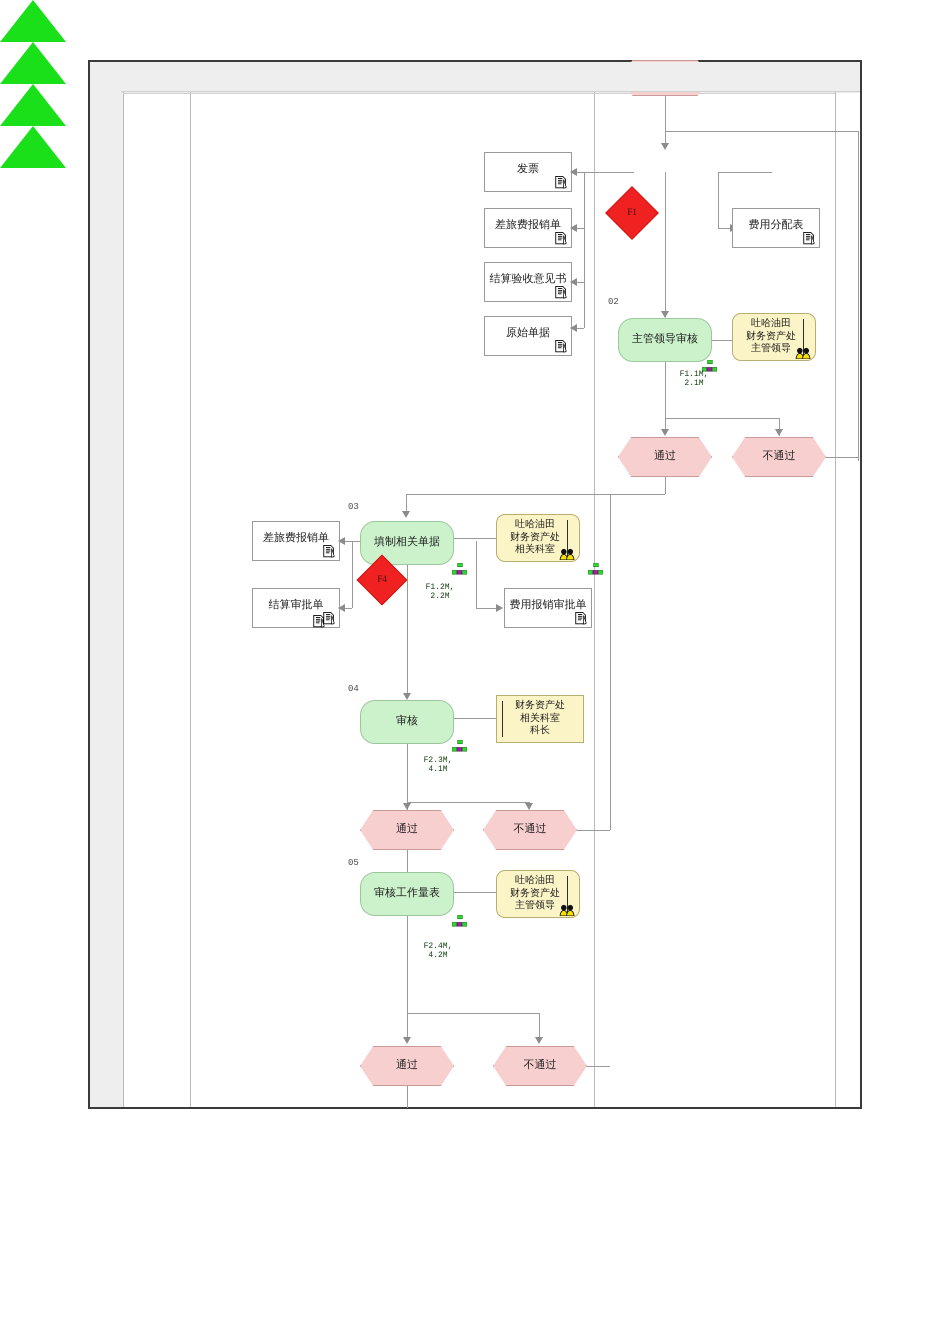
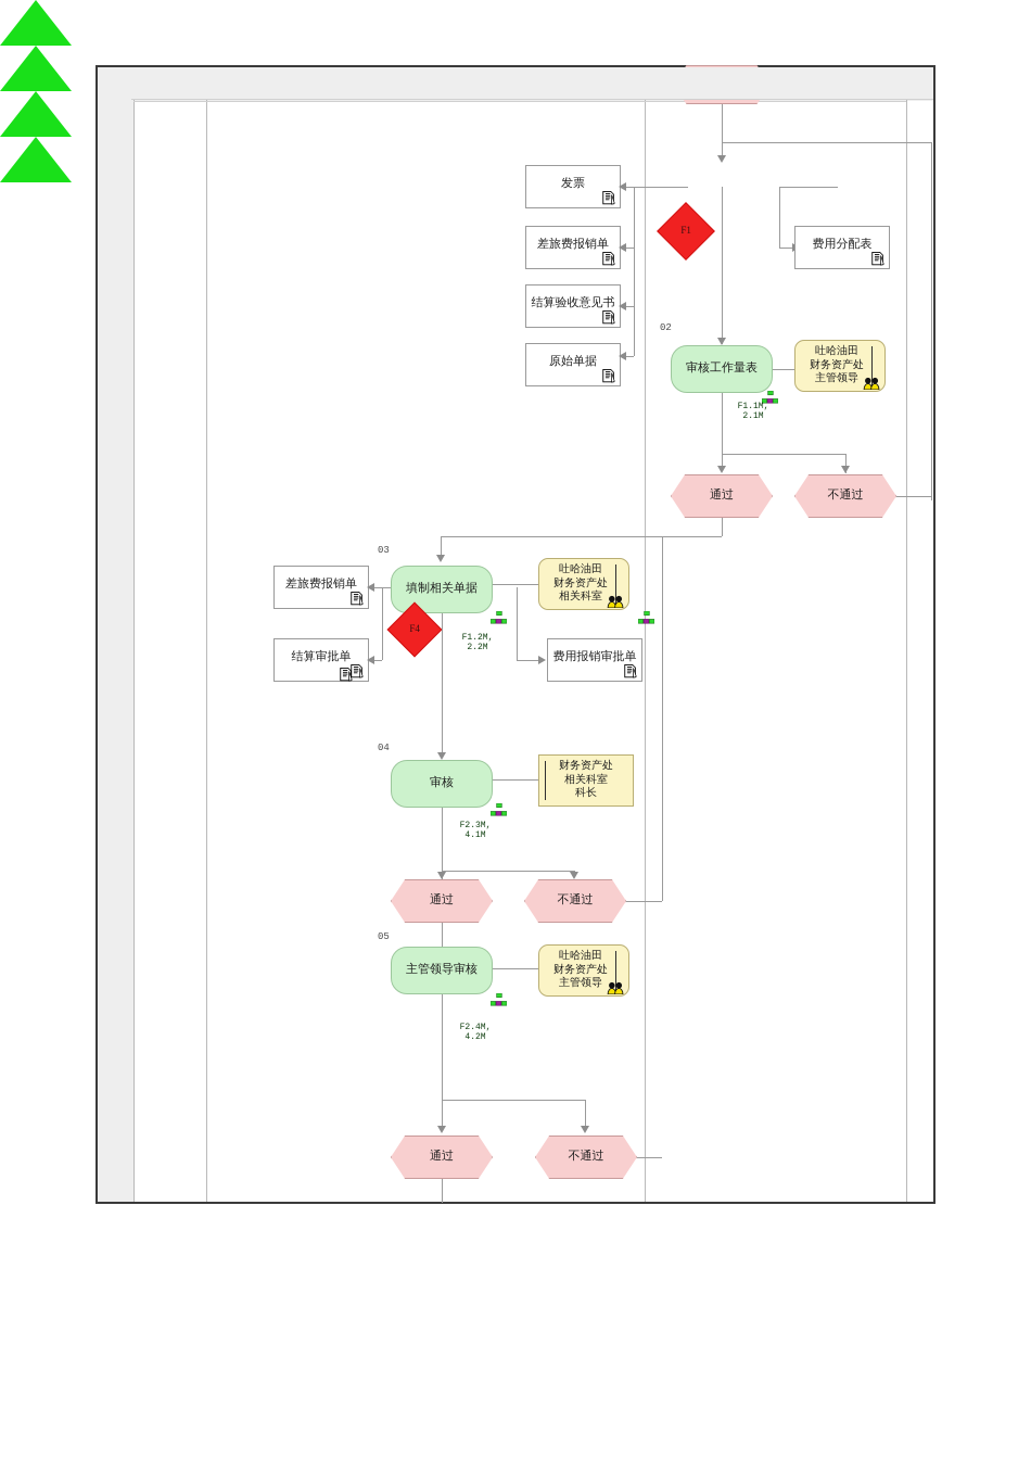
  发票
  差旅费报销单
  结算验收意见书
  原始单据
  费用分配表
  02
- 主管领导审核
+ 审核工作量表
  吐哈油田
  财务资产处
  主管领导
  F1.1M,
  2.1M
  通过
  不通过
  03
  填制相关单据
  差旅费报销单
  结算审批单
  吐哈油田
  财务资产处
  相关科室
  费用报销审批单
  F1.2M,
  2.2M
  04
  审核
  财务资产处
  相关科室
  科长
  F2.3M,
  4.1M
  通过
  不通过
  05
- 审核工作量表
+ 主管领导审核
  吐哈油田
  财务资产处
  主管领导
  F2.4M,
  4.2M
  通过
  不通过
